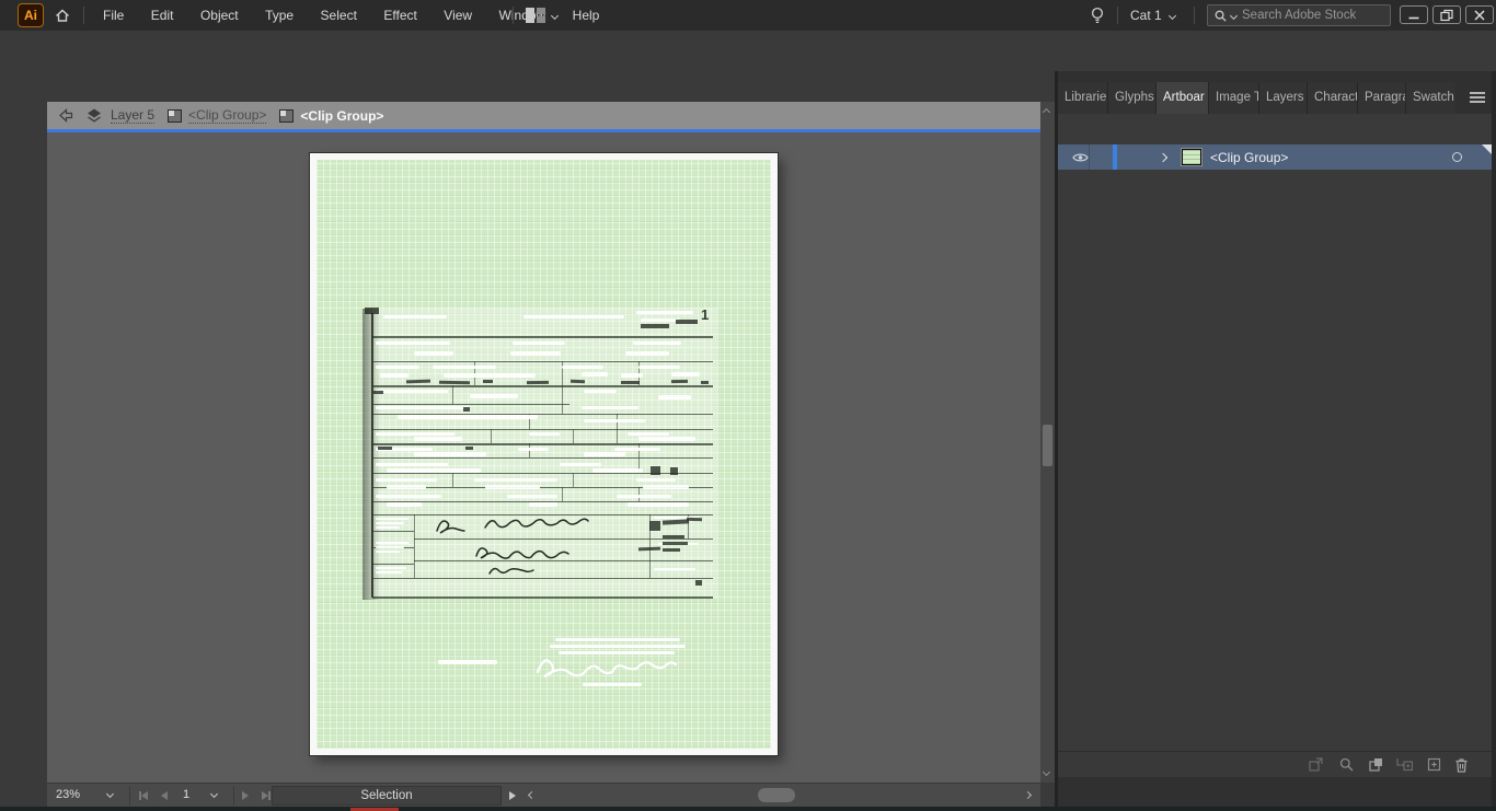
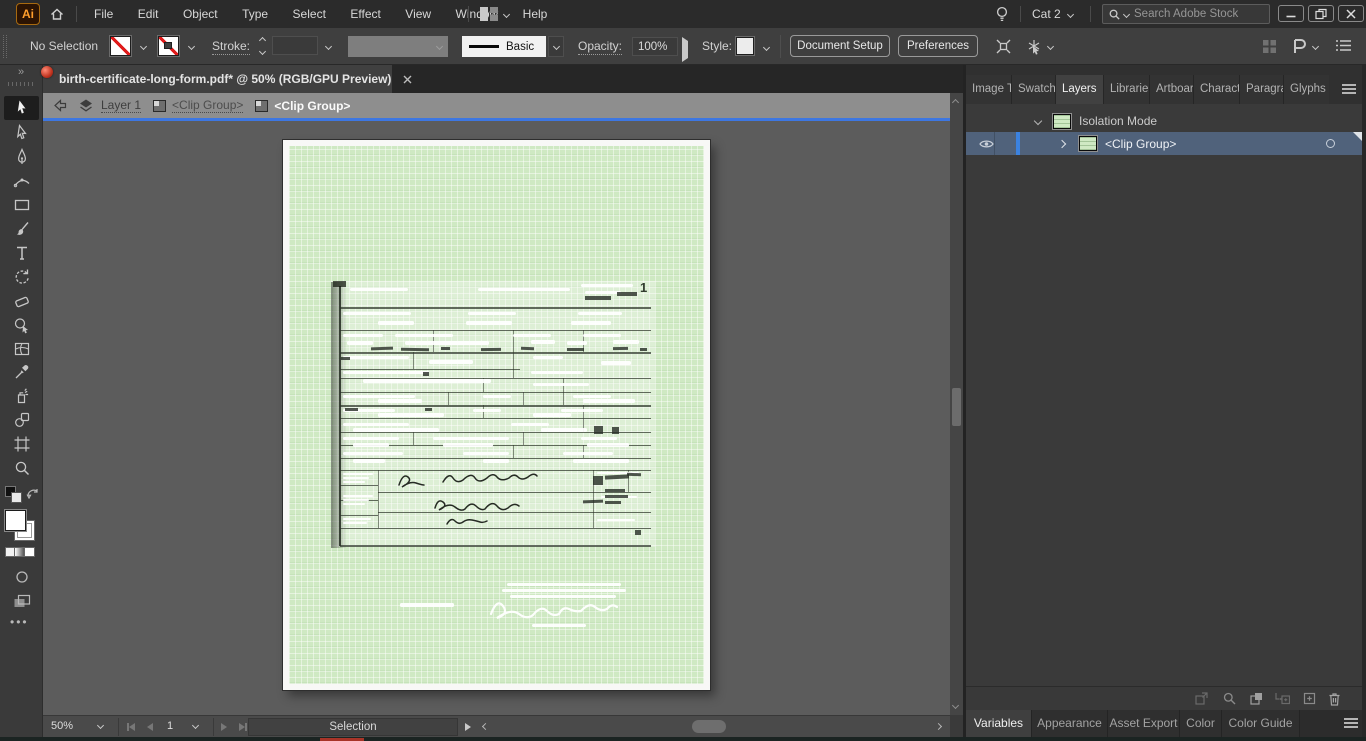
  Ai
  File Edit Object Type Select Effect View Wndw Help
- Cat 1
+ Cat 2
  Search Adobe Stock
+ No Selection
+ Stroke:
+ Basic
+ Opacity:
+ 100%
+ Style:
+ Document Setup
+ Preferences
+ »
+ •••
+ birth-certificate-long-form.pdf* @ 50% (RGB/GPU Preview)
- Layer 5
+ Layer 1
  <Clip Group>
  <Clip Group>
  1
- Librarie
+ Image T
- Glyphs
+ Swatch
- Artboar
+ Layers
- Image T
+ Librarie
- Layers
+ Artboar
  Charact
  Paragr
- Swatch
+ Glyphs
+ Isolation Mode
  <Clip Group>
+ Variables
+ Appearance
+ Asset Export
+ Color
+ Color Guide
- 23%
+ 50%
  1
  Selection
